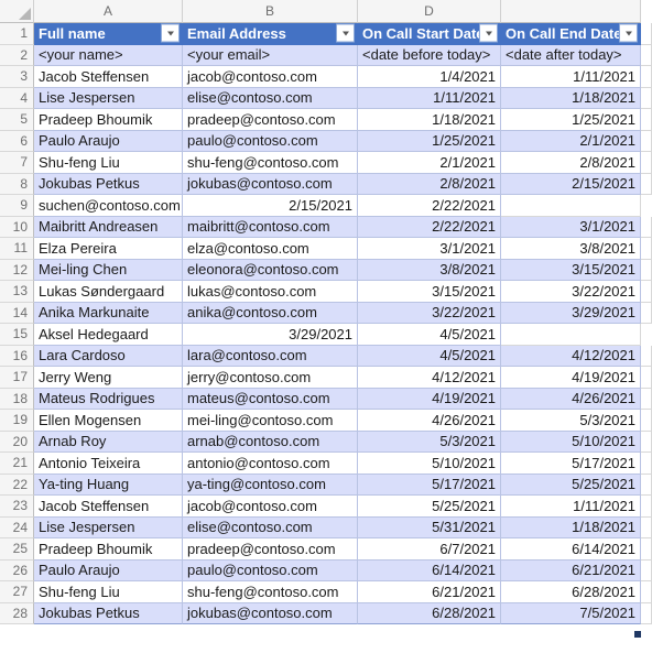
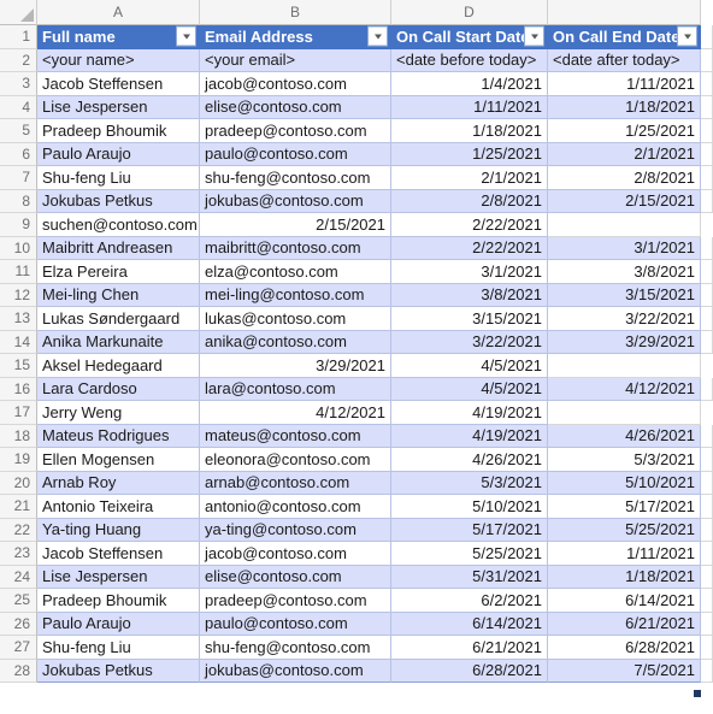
  A
  B
  D
  1
  Full name
  Email Address
  On Call Start Dat
  On Call End Date
  2
  <your name>
  <your email>
  <date before today>
  <date after today>
  3
  Jacob Steffensen
  jacob@contoso.com
  1/4/2021
  1/11/2021
  4
  Lise Jespersen
  elise@contoso.com
  1/11/2021
  1/18/2021
  5
  Pradeep Bhoumik
  pradeep@contoso.com
  1/18/2021
  1/25/2021
  6
  Paulo Araujo
  paulo@contoso.com
  1/25/2021
  2/1/2021
  7
  Shu-feng Liu
  shu-feng@contoso.com
  2/1/2021
  2/8/2021
  8
  Jokubas Petkus
  jokubas@contoso.com
  2/8/2021
  2/15/2021
  9
  suchen@contoso.com
  2/15/2021
  2/22/2021
  10
  Maibritt Andreasen
  maibritt@contoso.com
  2/22/2021
  3/1/2021
  11
  Elza Pereira
  elza@contoso.com
  3/1/2021
  3/8/2021
  12
  Mei-ling Chen
- eleonora@contoso.com
+ mei-ling@contoso.com
  3/8/2021
  3/15/2021
  13
  Lukas Søndergaard
  lukas@contoso.com
  3/15/2021
  3/22/2021
  14
  Anika Markunaite
  anika@contoso.com
  3/22/2021
  3/29/2021
  15
  Aksel Hedegaard
  3/29/2021
  4/5/2021
  16
  Lara Cardoso
  lara@contoso.com
  4/5/2021
  4/12/2021
  17
  Jerry Weng
- jerry@contoso.com
  4/12/2021
  4/19/2021
  18
  Mateus Rodrigues
  mateus@contoso.com
  4/19/2021
  4/26/2021
  19
  Ellen Mogensen
- mei-ling@contoso.com
+ eleonora@contoso.com
  4/26/2021
  5/3/2021
  20
  Arnab Roy
  arnab@contoso.com
  5/3/2021
  5/10/2021
  21
  Antonio Teixeira
  antonio@contoso.com
  5/10/2021
  5/17/2021
  22
  Ya-ting Huang
  ya-ting@contoso.com
  5/17/2021
  5/25/2021
  23
  Jacob Steffensen
  jacob@contoso.com
  5/25/2021
  1/11/2021
  24
  Lise Jespersen
  elise@contoso.com
  5/31/2021
  1/18/2021
  25
  Pradeep Bhoumik
  pradeep@contoso.com
- 6/7/2021
+ 6/2/2021
  6/14/2021
  26
  Paulo Araujo
  paulo@contoso.com
  6/14/2021
  6/21/2021
  27
  Shu-feng Liu
  shu-feng@contoso.com
  6/21/2021
  6/28/2021
  28
  Jokubas Petkus
  jokubas@contoso.com
  6/28/2021
  7/5/2021
